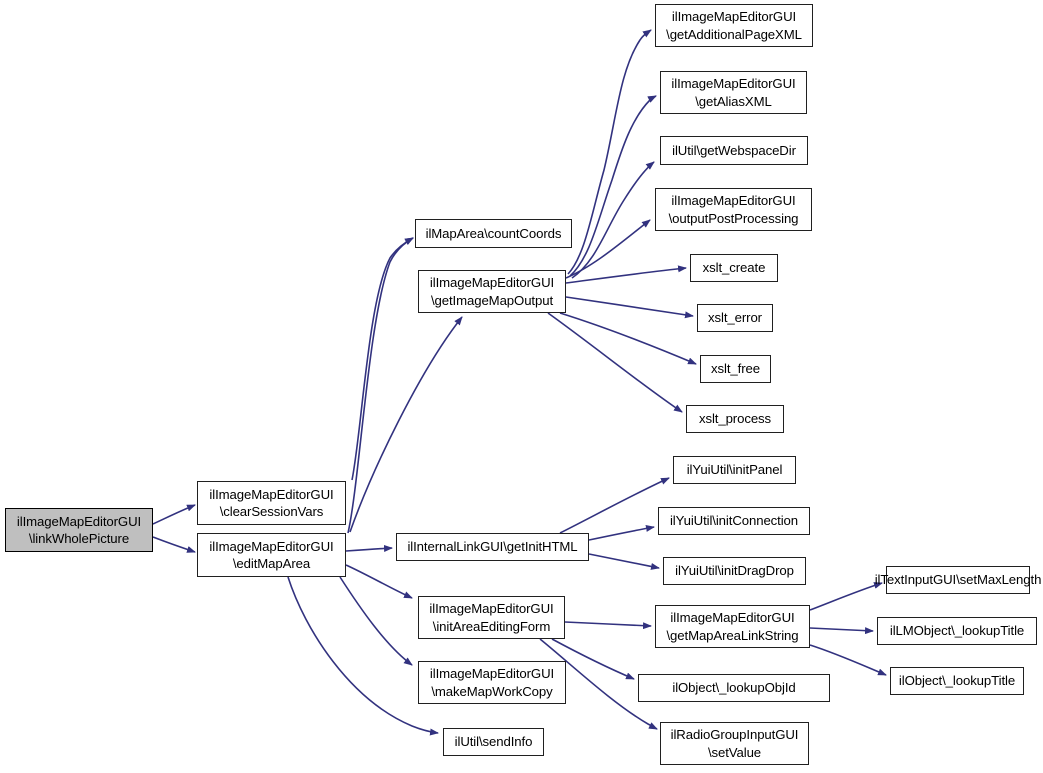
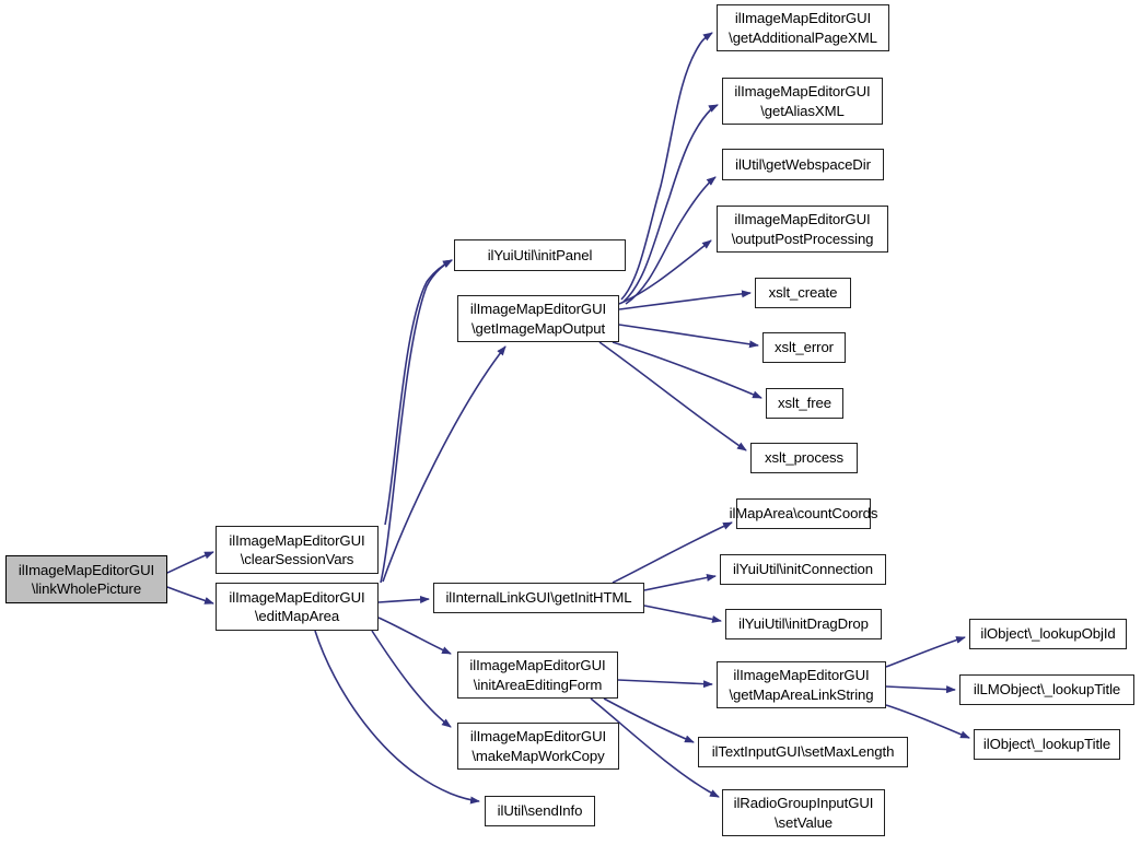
  ilImageMapEditorGUI
  \linkWholePicture
  ilImageMapEditorGUI
  \clearSessionVars
  ilImageMapEditorGUI
  \editMapArea
- ilMapArea\countCoords
+ ilYuiUtil\initPanel
  ilImageMapEditorGUI
  \getImageMapOutput
  ilImageMapEditorGUI
  \getAdditionalPageXML
  ilImageMapEditorGUI
  \getAliasXML
  ilUtil\getWebspaceDir
  ilImageMapEditorGUI
  \outputPostProcessing
  xslt_create
  xslt_error
  xslt_free
  xslt_process
- ilYuiUtil\initPanel
+ ilMapArea\countCoords
  ilInternalLinkGUI\getInitHTML
  ilYuiUtil\initConnection
  ilYuiUtil\initDragDrop
  ilImageMapEditorGUI
  \initAreaEditingForm
  ilImageMapEditorGUI
  \getMapAreaLinkString
- ilTextInputGUI\setMaxLength
+ ilObject\_lookupObjId
  ilLMObject\_lookupTitle
  ilObject\_lookupTitle
- ilObject\_lookupObjId
+ ilTextInputGUI\setMaxLength
  ilImageMapEditorGUI
  \makeMapWorkCopy
  ilRadioGroupInputGUI
  \setValue
  ilUtil\sendInfo
